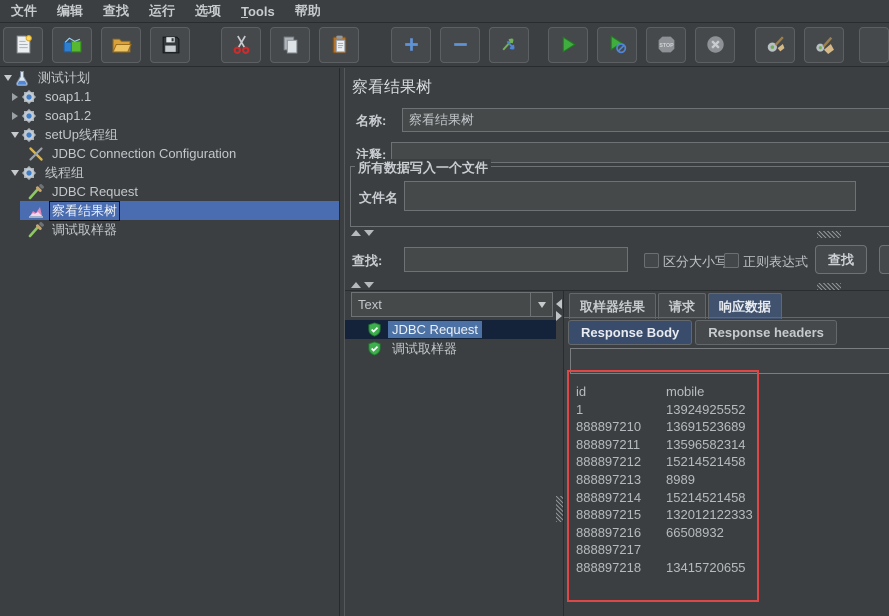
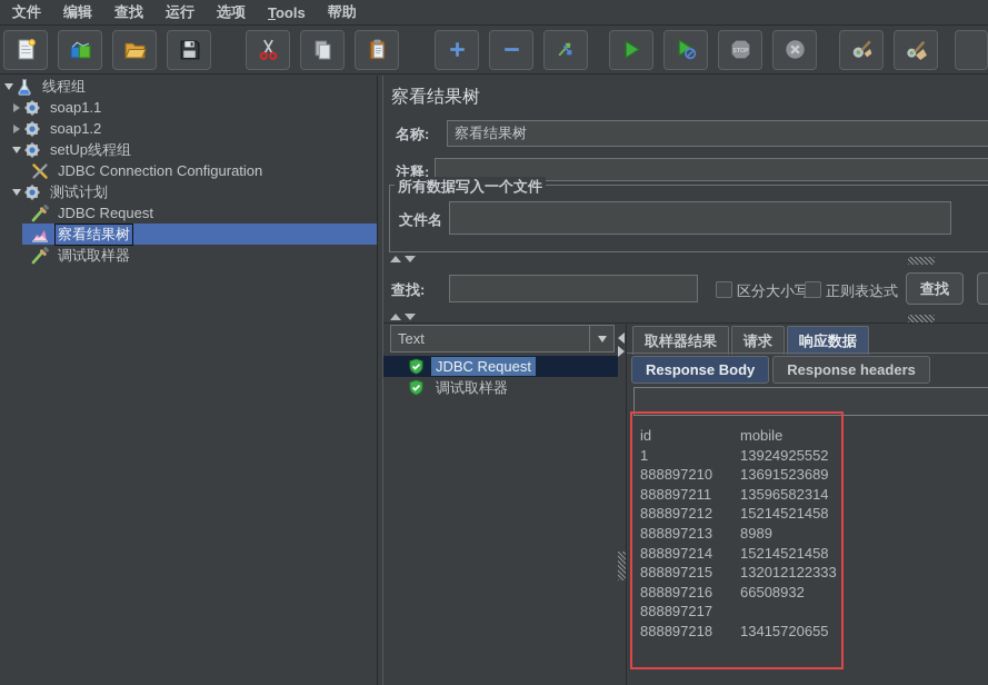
  文件
  编辑
  查找
  运行
  选项
  Tools
  帮助
- 测试计划
+ 线程组
  soap1.1
  soap1.2
  setUp线程组
  JDBC Connection Configuration
- 线程组
+ 测试计划
  JDBC Request
  察看结果树
  调试取样器
  察看结果树
  名称:
  察看结果树
  注释:
  所有数据写入一个文件
  文件名
  查找:
  区分大小写
  正则表达式
  查找
  Text
  JDBC Request
  调试取样器
  取样器结果
  请求
  响应数据
  Response Body
  Response headers
  id
  mobile
  1
  13924925552
  888897210
  13691523689
  888897211
  13596582314
  888897212
  15214521458
  888897213
  8989
  888897214
  15214521458
  888897215
  132012122333
  888897216
  66508932
  888897217
  888897218
  13415720655
